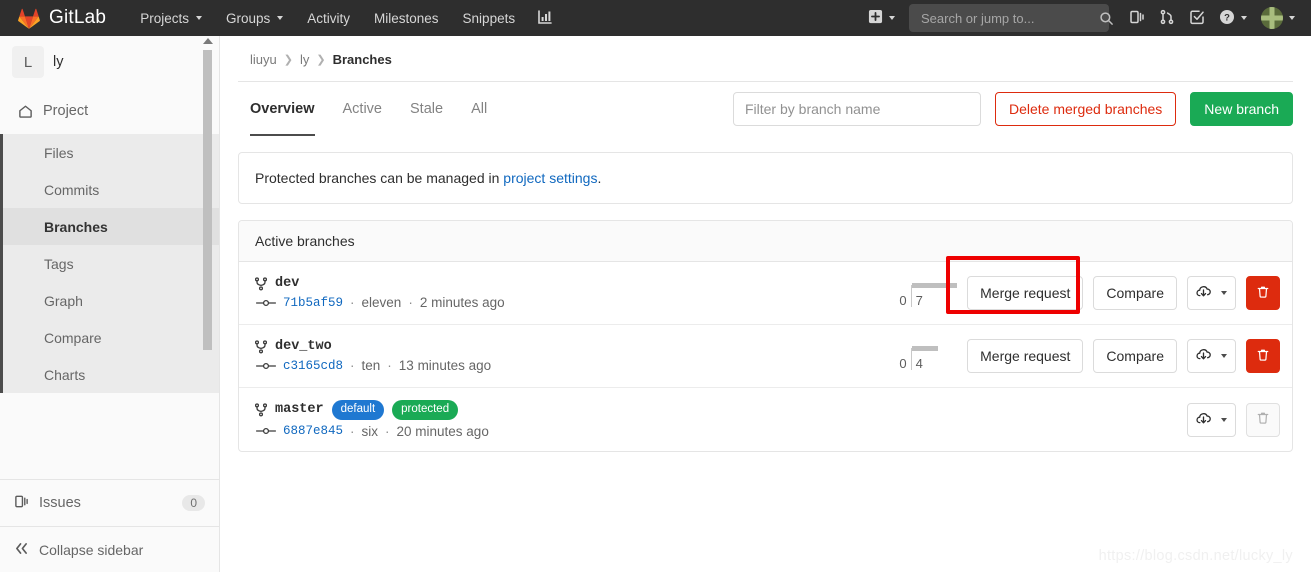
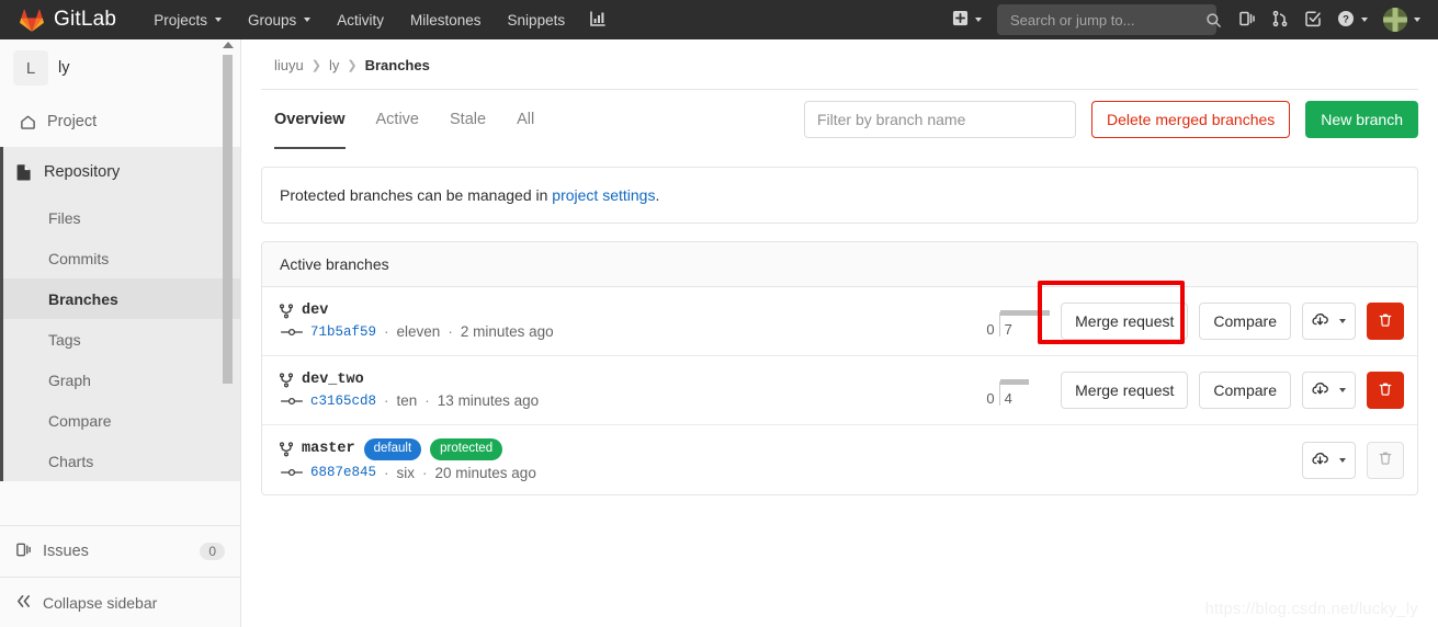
  GitLab
  Projects
  Groups
  Activity
  Milestones
  Snippets
  Search or jump to...
  ?
  L
  ly
  Project
+ Repository
  Files
  Commits
  Branches
  Tags
  Graph
  Compare
  Charts
  Issues
  0
  Collapse sidebar
  liuyu
  ❯
  ly
  ❯
  Branches
  Overview
  Active
  Stale
  All
  Filter by branch name
  Delete merged branches
  New branch
  Protected branches can be managed in project settings.
  Active branches
  dev
  71b5af59
  ·
  eleven
  ·
  2 minutes ago
  0
  7
  Merge request
  Compare
  dev_two
  c3165cd8
  ·
  ten
  ·
  13 minutes ago
  0
  4
  Merge request
  Compare
  master
  default
  protected
  6887e845
  ·
  six
  ·
  20 minutes ago
